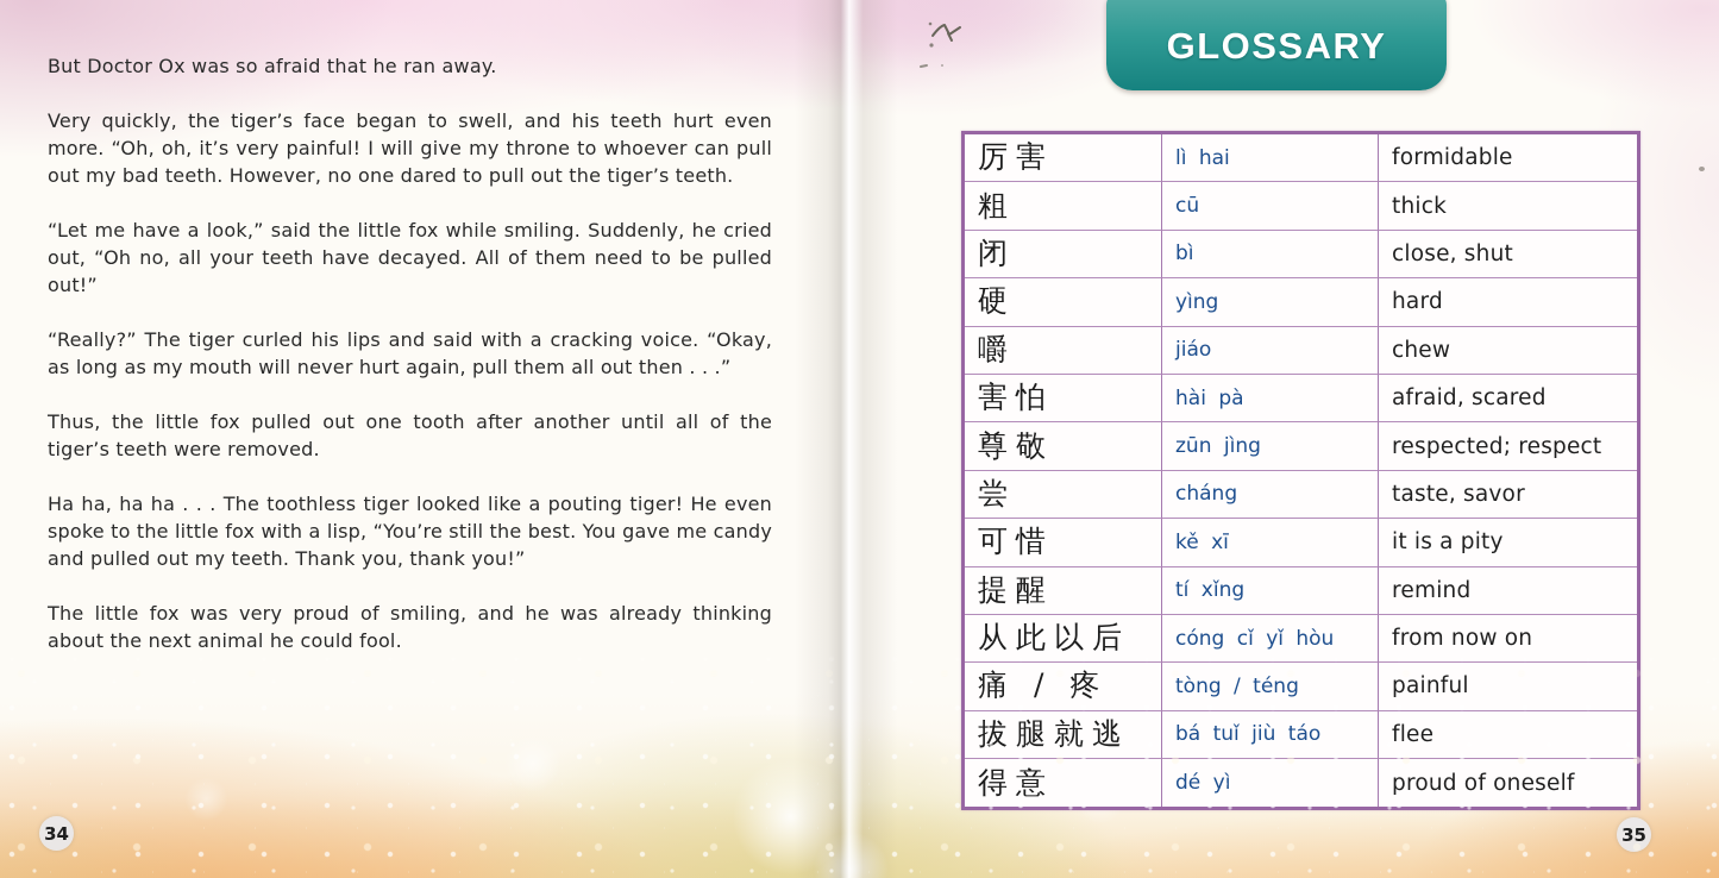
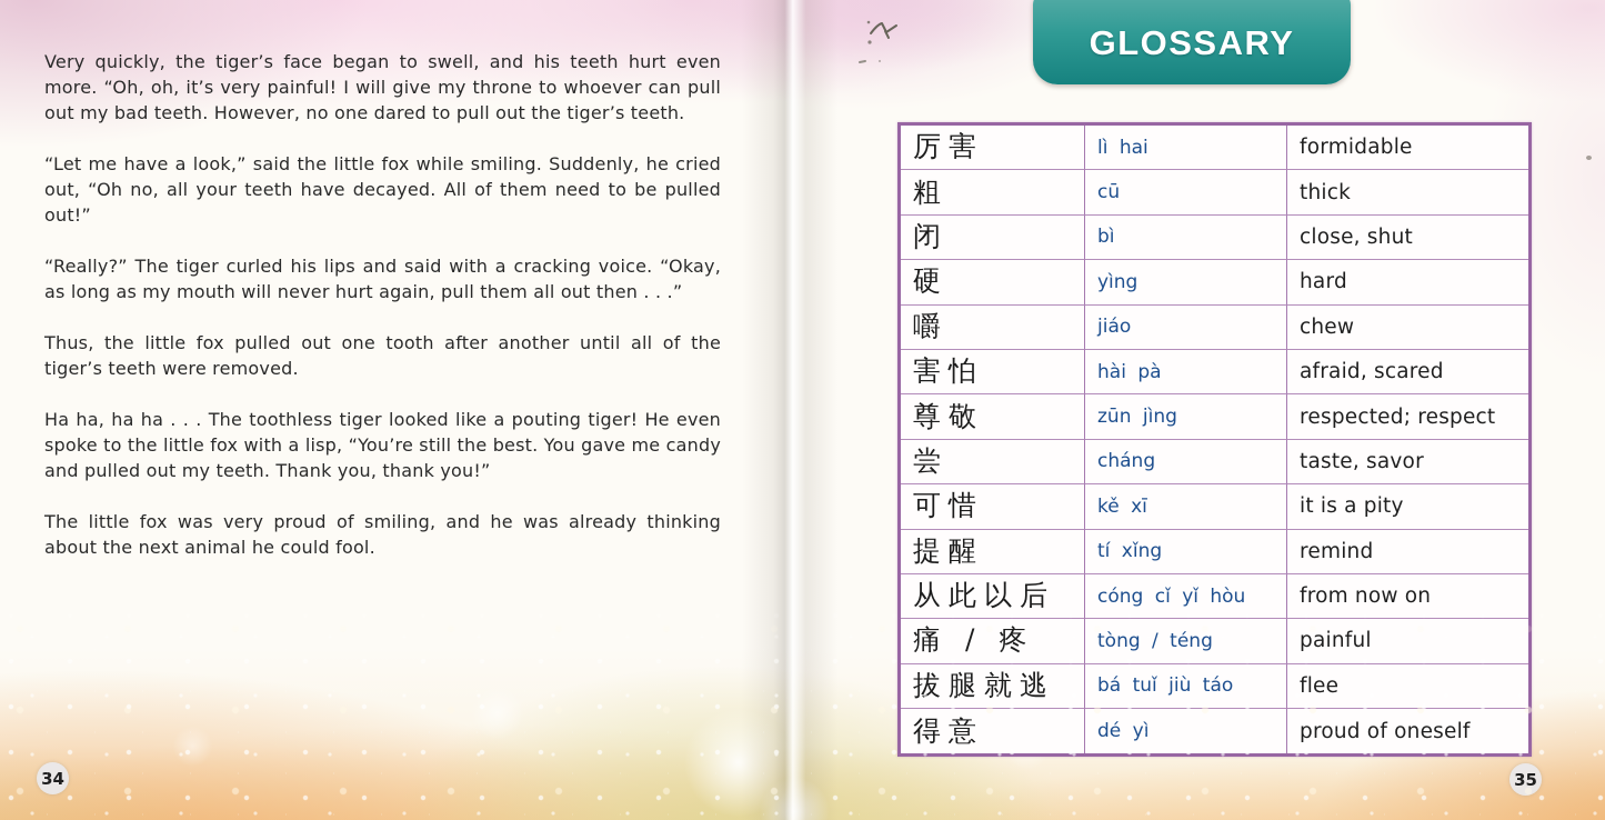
- But Doctor Ox was so afraid that he ran away.
  Very quickly, the tiger’s face began to swell, and his teeth hurt even more. “Oh, oh, it’s very painful! I will give my throne to whoever can pull out my bad teeth. However, no one dared to pull out the tiger’s teeth.
  “Let me have a look,” said the little fox while smiling. Suddenly, he cried out, “Oh no, all your teeth have decayed. All of them need to be pulled out!”
  “Really?” The tiger curled his lips and said with a cracking voice. “Okay, as long as my mouth will never hurt again, pull them all out then . . .”
  Thus, the little fox pulled out one tooth after another until all of the tiger’s teeth were removed.
  Ha ha, ha ha . . . The toothless tiger looked like a pouting tiger! He even spoke to the little fox with a lisp, “You’re still the best. You gave me candy and pulled out my teeth. Thank you, thank you!”
  The little fox was very proud of smiling, and he was already thinking about the next animal he could fool.
  34
  GLOSSARY
  厉害	lì hai	formidable
  粗	cū	thick
  闭	bì	close, shut
  硬	yìng	hard
  嚼	jiáo	chew
  害怕	hài pà	afraid, scared
  尊敬	zūn jìng	respected; respect
  尝	cháng	taste, savor
  可惜	kě xī	it is a pity
  提醒	tí xǐng	remind
  从此以后	cóng cǐ yǐ hòu	from now on
  痛 / 疼	tòng / téng	painful
  拔腿就逃	bá tuǐ jiù táo	flee
  得意	dé yì	proud of oneself
  35
